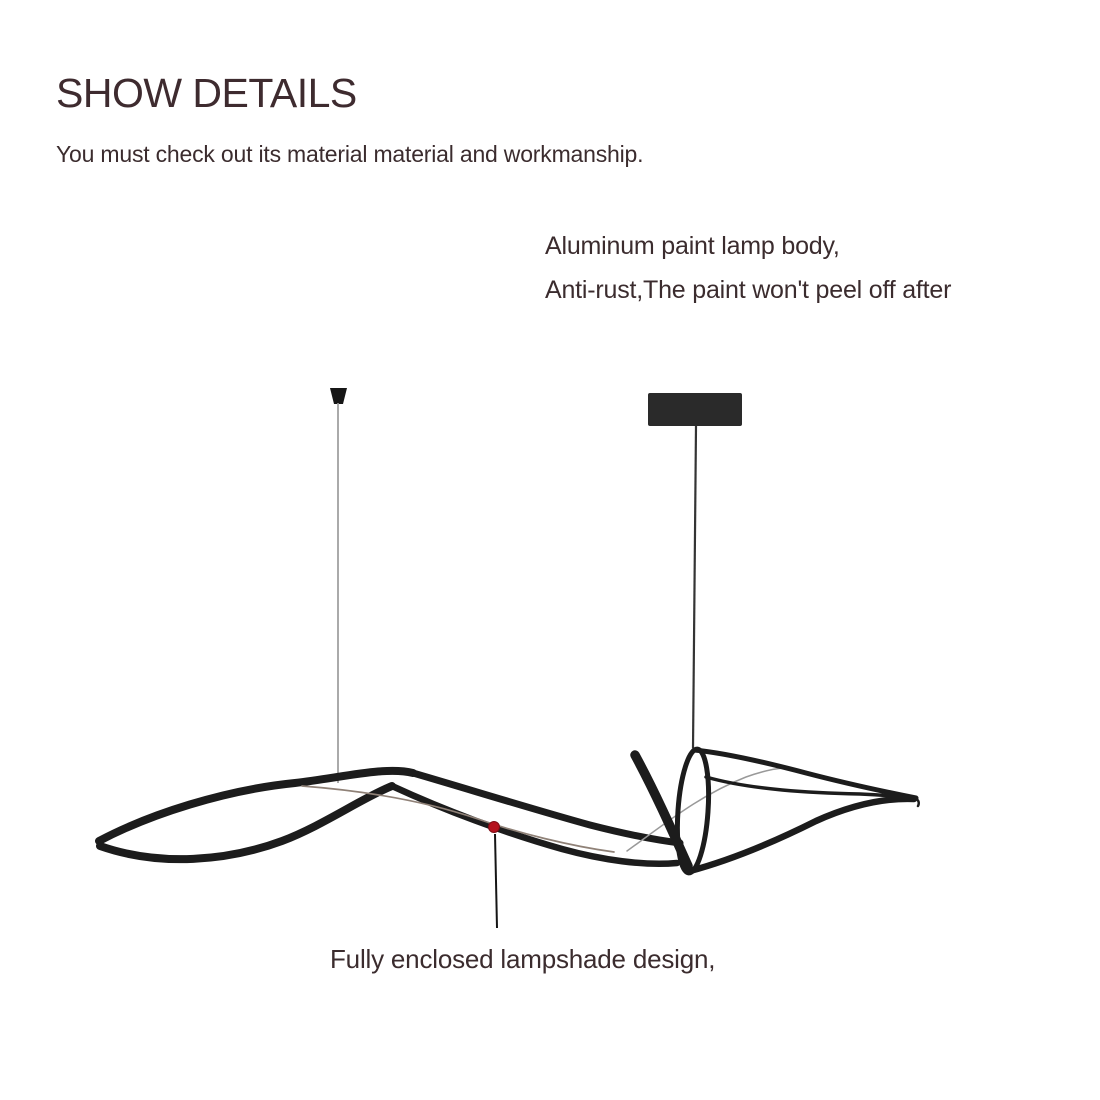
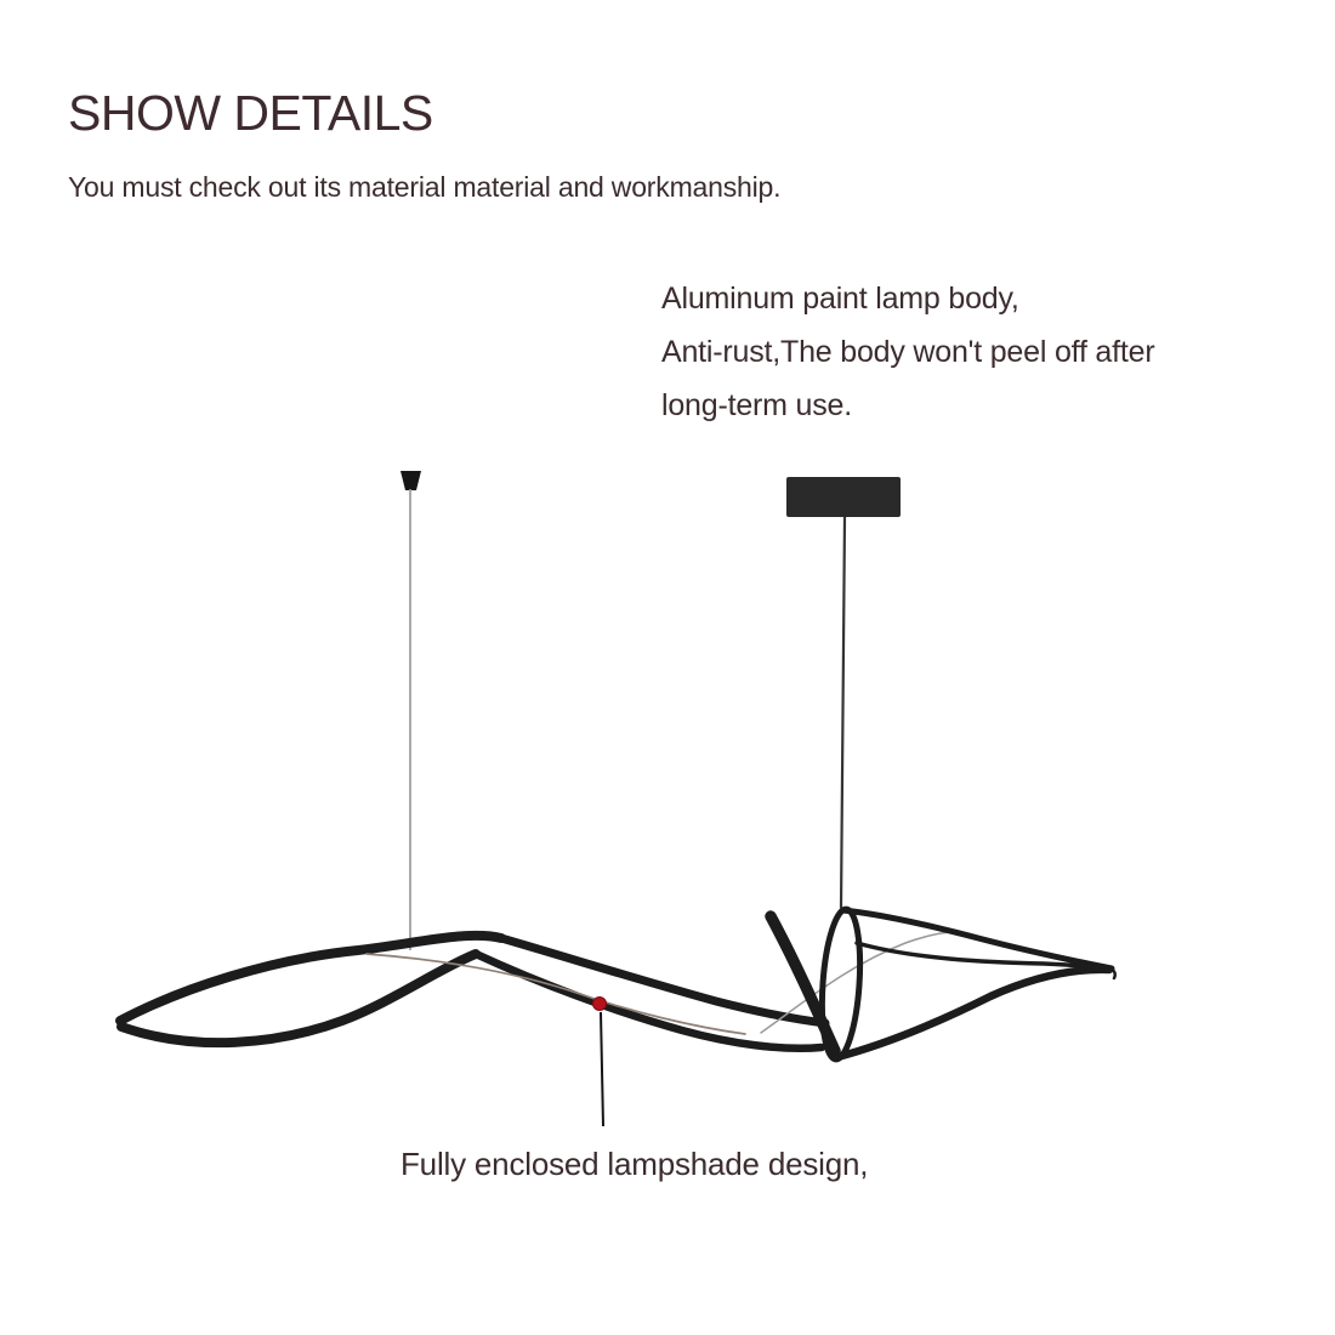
  SHOW DETAILS
  You must check out its material material and workmanship.
  Aluminum paint lamp body,
- Anti-rust,The paint won't peel off after
+ Anti-rust,The body won't peel off after
+ long-term use.
  Fully enclosed lampshade design,
